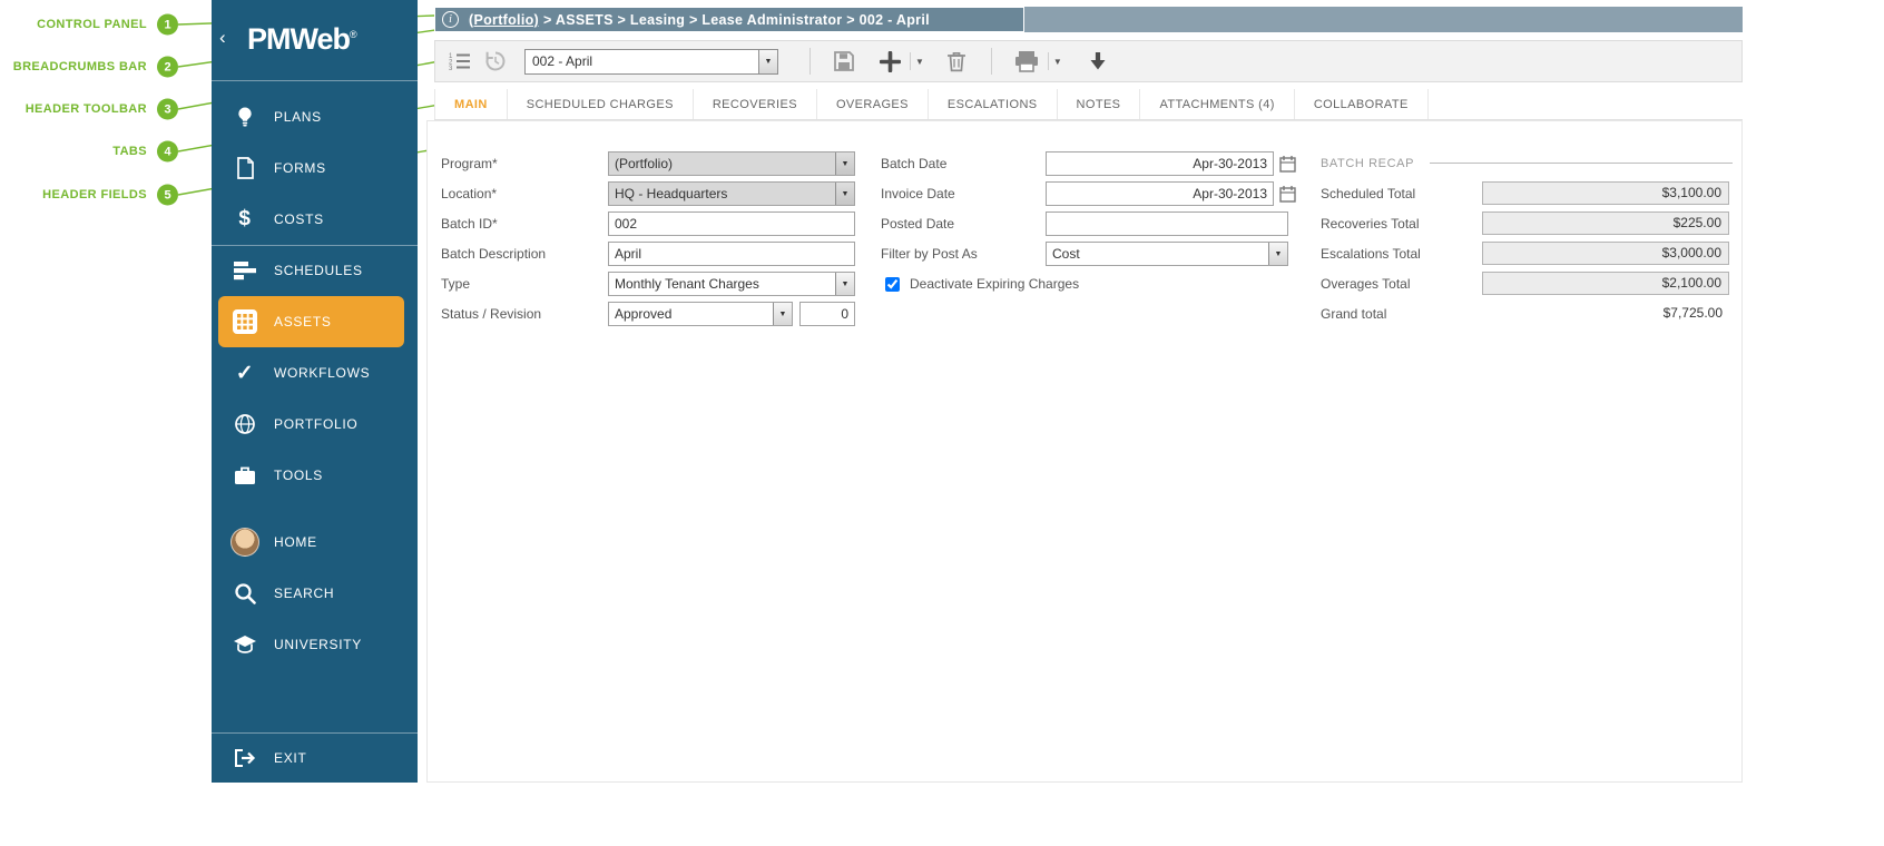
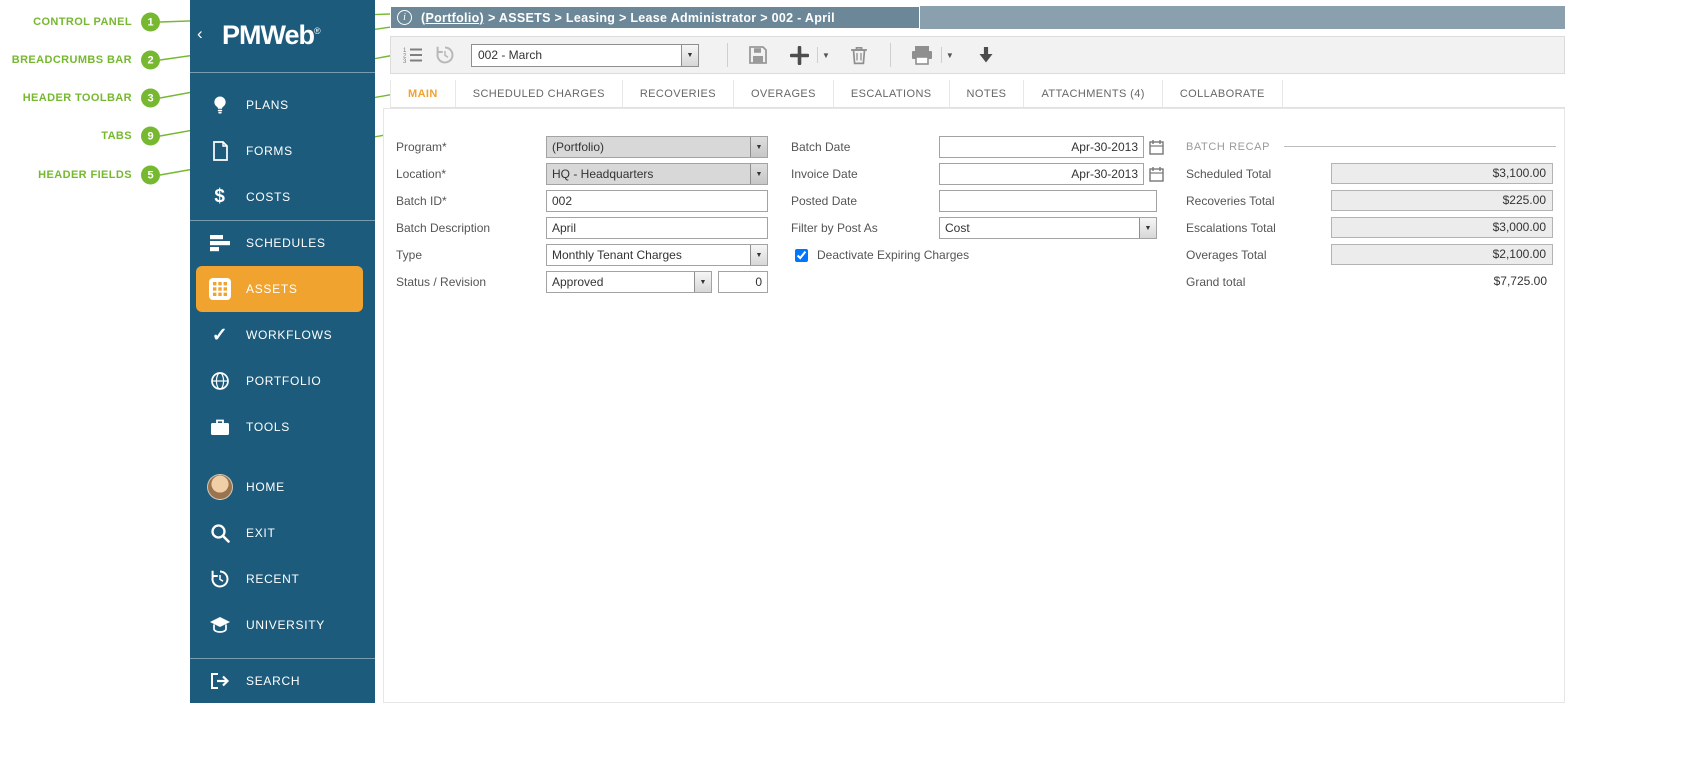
  CONTROL PANEL
  1
  BREADCRUMBS BAR
  2
  HEADER TOOLBAR
  3
  TABS
- 4
+ 9
  HEADER FIELDS
  5
  ‹
  PMWeb®
  PLANS
  FORMS
  $
  COSTS
  SCHEDULES
  ASSETS
  ✓
  WORKFLOWS
  PORTFOLIO
  TOOLS
  HOME
- SEARCH
+ EXIT
+ RECENT
  UNIVERSITY
- EXIT
+ SEARCH
  i
  (Portfolio) > ASSETS > Leasing > Lease Administrator > 002 - April
- 002 - April
+ 002 - March
  ▼
  ▼
  MAIN
  SCHEDULED CHARGES
  RECOVERIES
  OVERAGES
  ESCALATIONS
  NOTES
  ATTACHMENTS (4)
  COLLABORATE
  Program*
  (Portfolio)
  Location*
  HQ - Headquarters
  Batch ID*
  002
  Batch Description
  April
  Type
  Monthly Tenant Charges
  Status / Revision
  Approved
  0
  Batch Date
  Apr-30-2013
  Invoice Date
  Apr-30-2013
  Posted Date
  Filter by Post As
  Cost
  Deactivate Expiring Charges
  BATCH RECAP
  Scheduled Total
  $3,100.00
  Recoveries Total
  $225.00
  Escalations Total
  $3,000.00
  Overages Total
  $2,100.00
  Grand total
  $7,725.00
